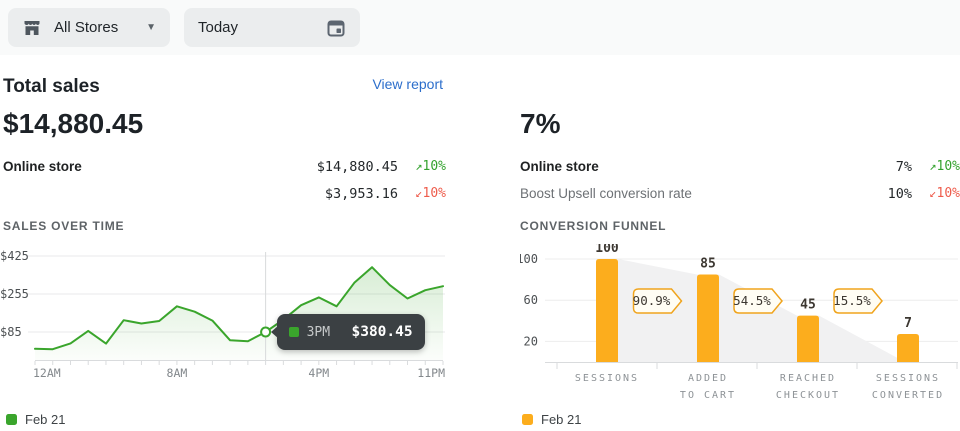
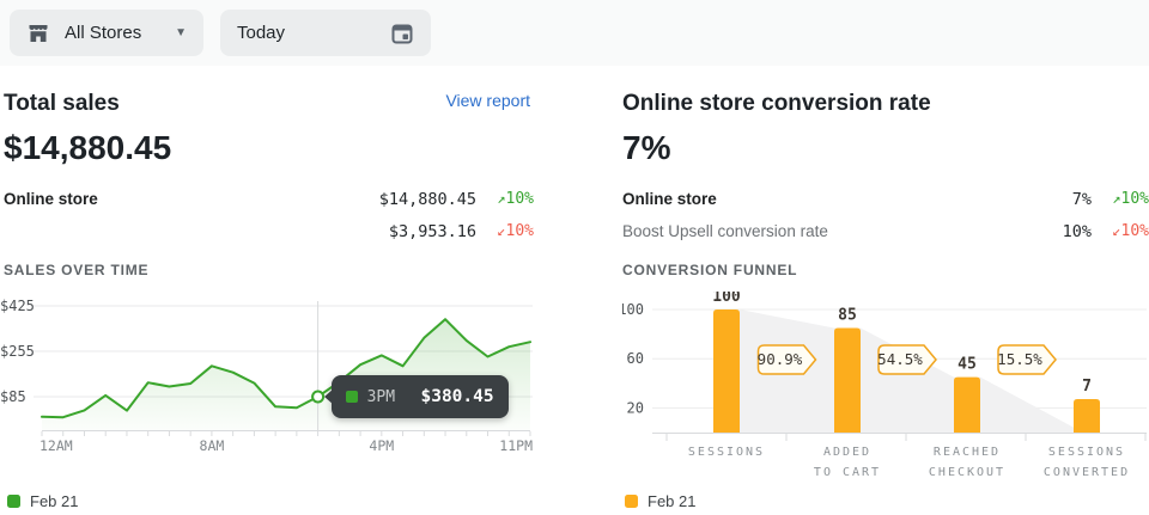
  All Stores
  ▼
  Today
  Total sales
  View report
  $14,880.45
  Online store
  $14,880.45
  ↗10%
  $3,953.16
  ↙10%
  SALES OVER TIME
  $425
  $255
  $85
  12AM
  8AM
  4PM
  11PM
  3PM
  $380.45
  Feb 21
+ Online store conversion rate
  7%
  Online store
  7%
  ↗10%
  Boost Upsell conversion rate
  10%
  ↙10%
  CONVERSION FUNNEL
  100
  60
  20
  100
  85
  45
  7
  90.9%
  54.5%
  15.5%
  SESSIONS
  ADDED
  TO CART
  REACHED
  CHECKOUT
  SESSIONS
  CONVERTED
  Feb 21
